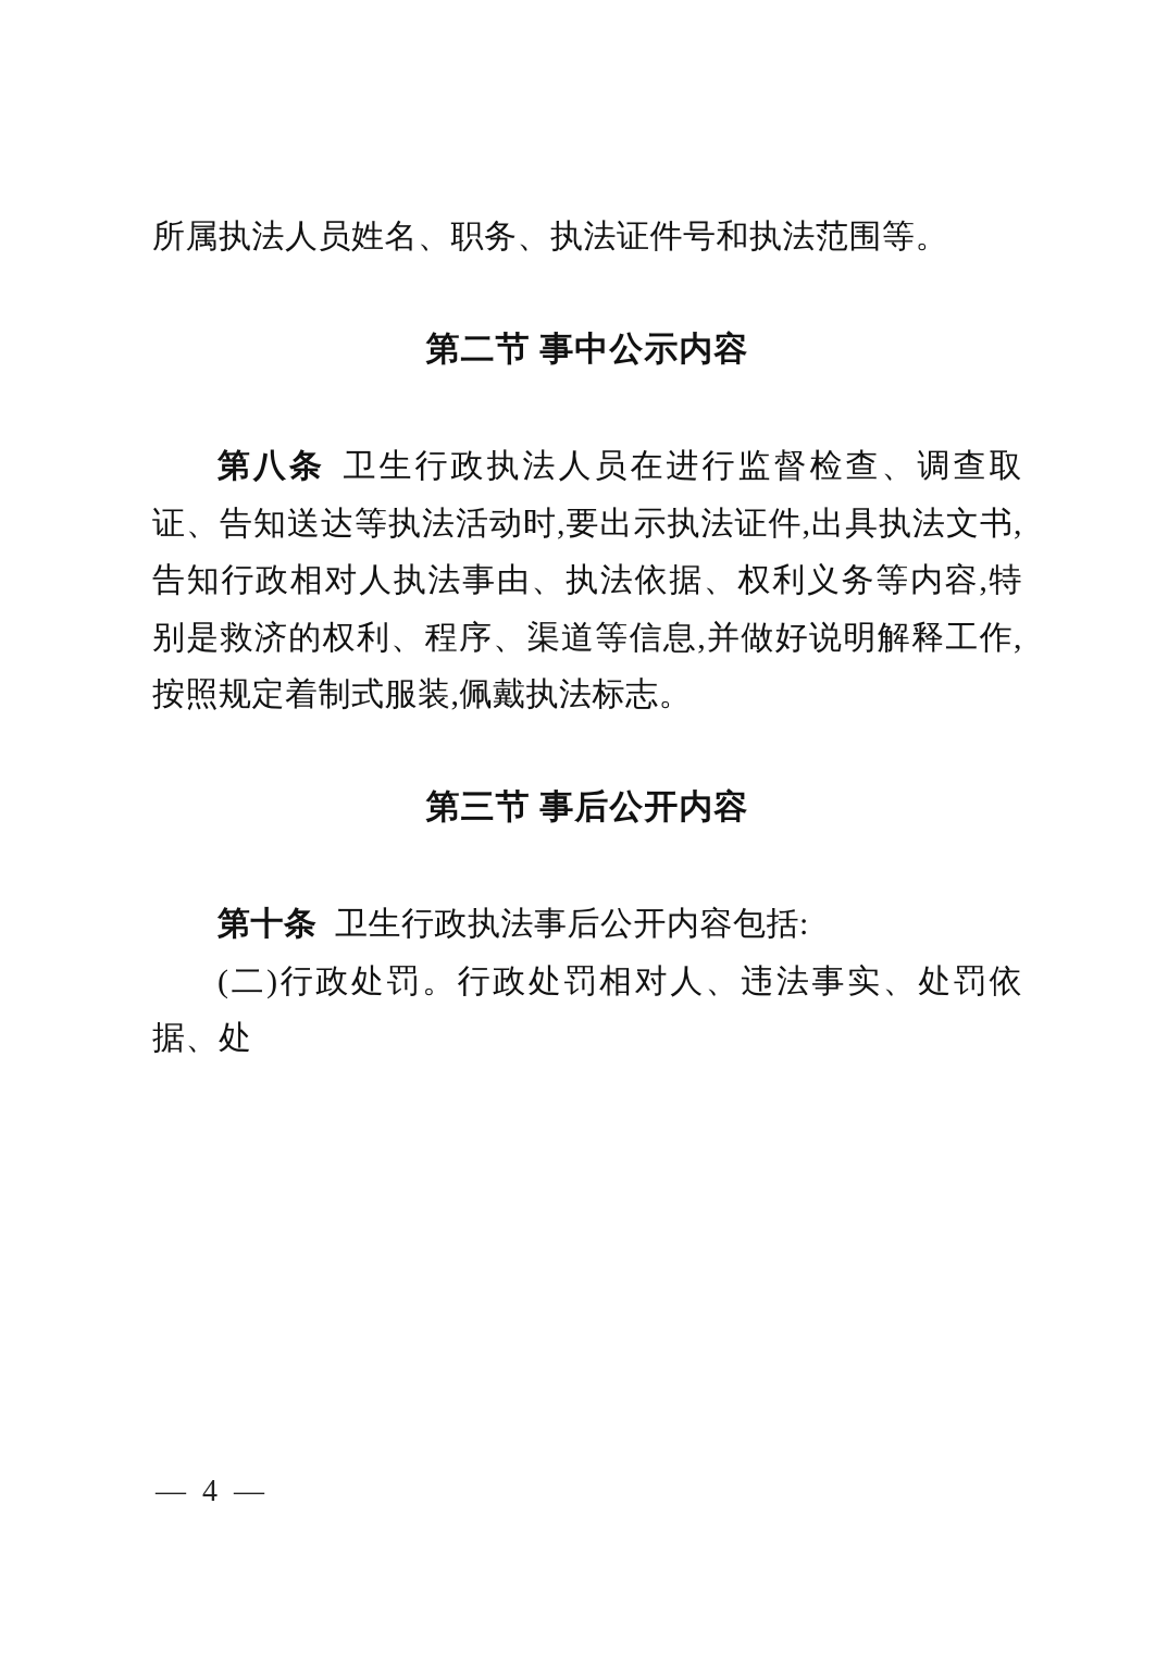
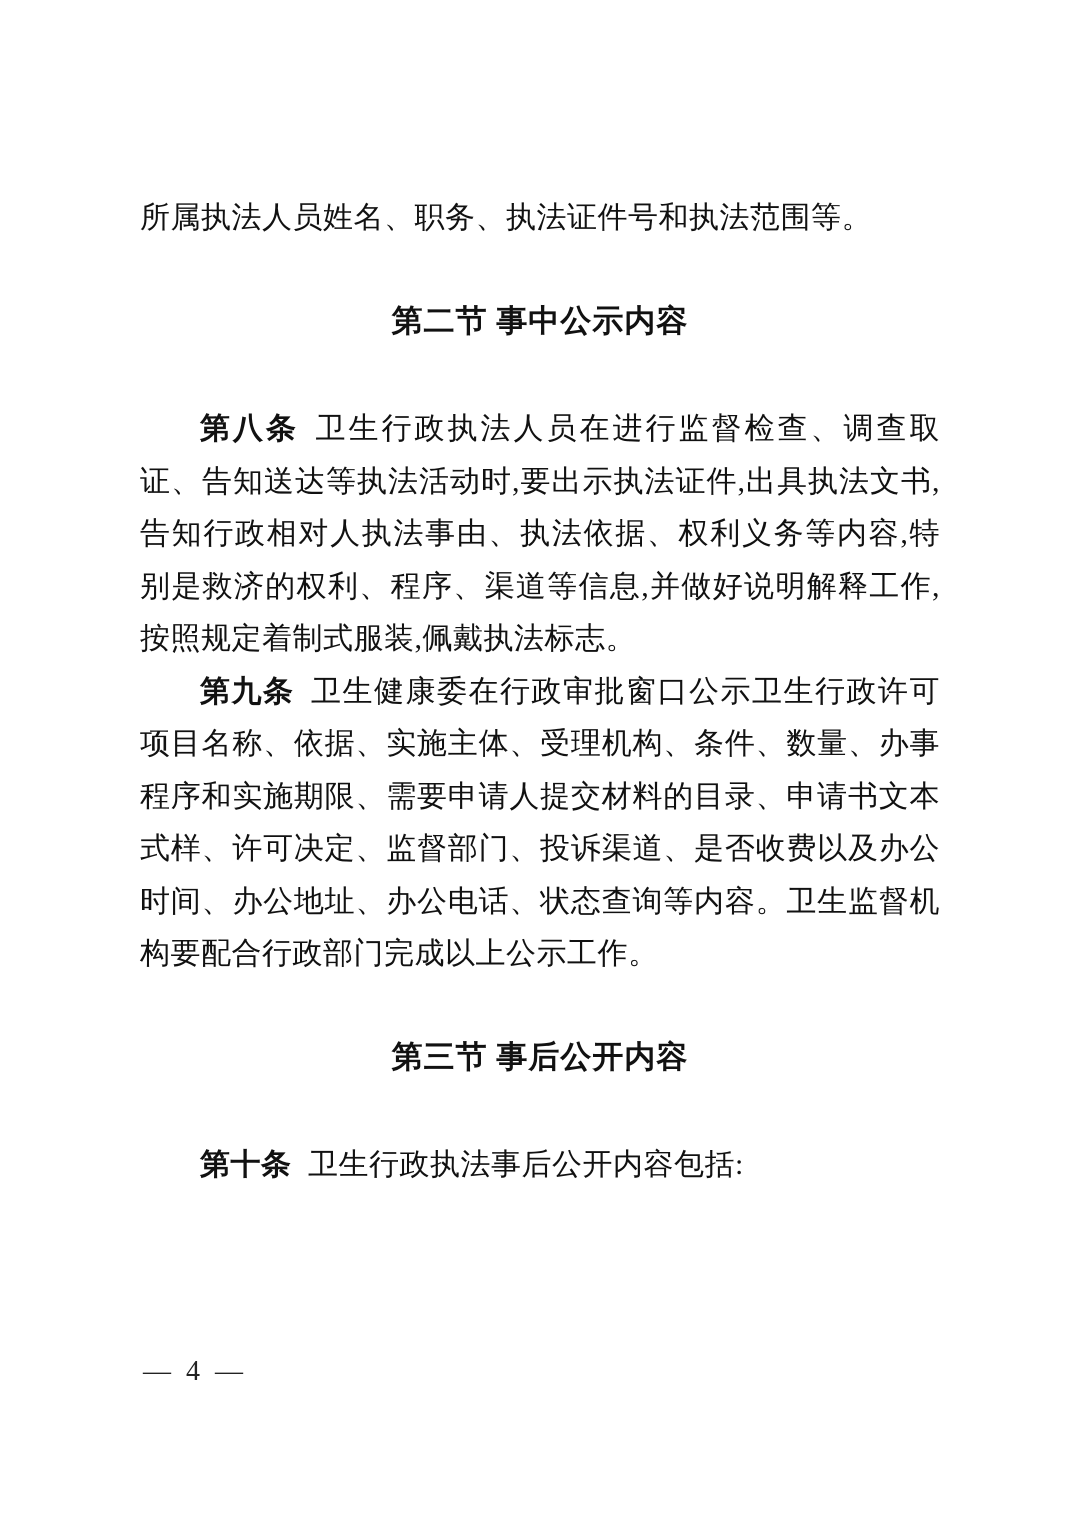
  所属执法人员姓名、职务、执法证件号和执法范围等。
  第二节 事中公示内容
  第八条 卫生行政执法人员在进行监督检查、调查取证、告知送达等执法活动时,要出示执法证件,出具执法文书,告知行政相对人执法事由、执法依据、权利义务等内容,特别是救济的权利、程序、渠道等信息,并做好说明解释工作,按照规定着制式服装,佩戴执法标志。
+ 第九条 卫生健康委在行政审批窗口公示卫生行政许可项目名称、依据、实施主体、受理机构、条件、数量、办事程序和实施期限、需要申请人提交材料的目录、申请书文本式样、许可决定、监督部门、投诉渠道、是否收费以及办公时间、办公地址、办公电话、状态查询等内容。卫生监督机构要配合行政部门完成以上公示工作。
  第三节 事后公开内容
  第十条 卫生行政执法事后公开内容包括:
- (二)行政处罚。行政处罚相对人、违法事实、处罚依据、处
  — 4 —
